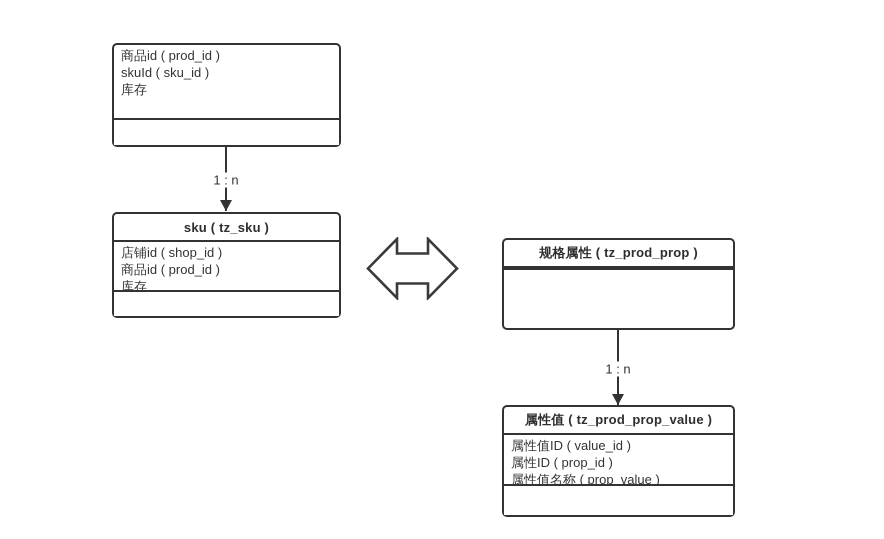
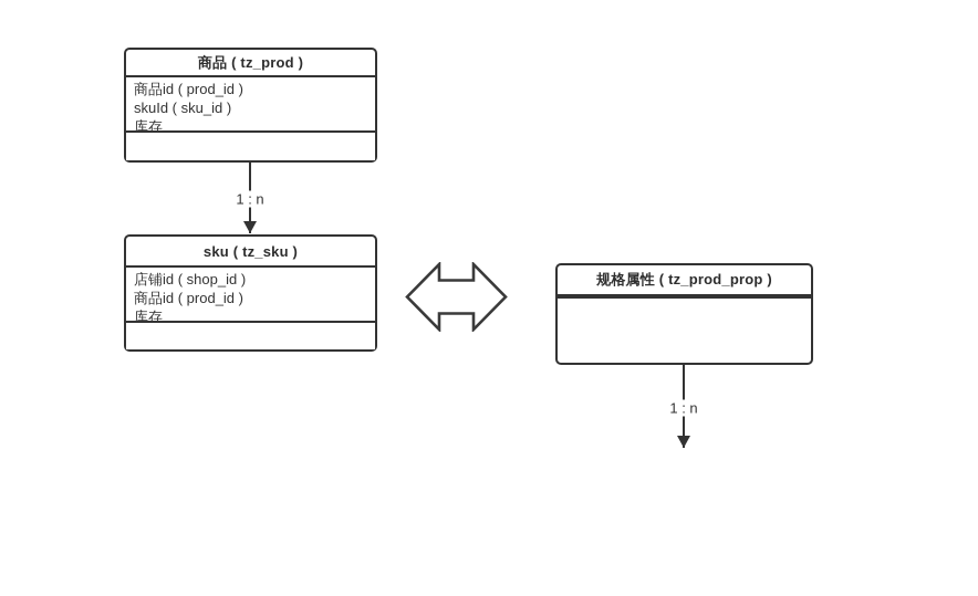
+ 商品 ( tz_prod )
  商品id ( prod_id )
  skuId ( sku_id )
  库存
  1 : n
  sku ( tz_sku )
  店铺id ( shop_id )
  商品id ( prod_id )
  库存
  规格属性 ( tz_prod_prop )
  1 : n
- 属性值 ( tz_prod_prop_value )
- 属性值ID ( value_id )
- 属性ID ( prop_id )
- 属性值名称 ( prop_value )
